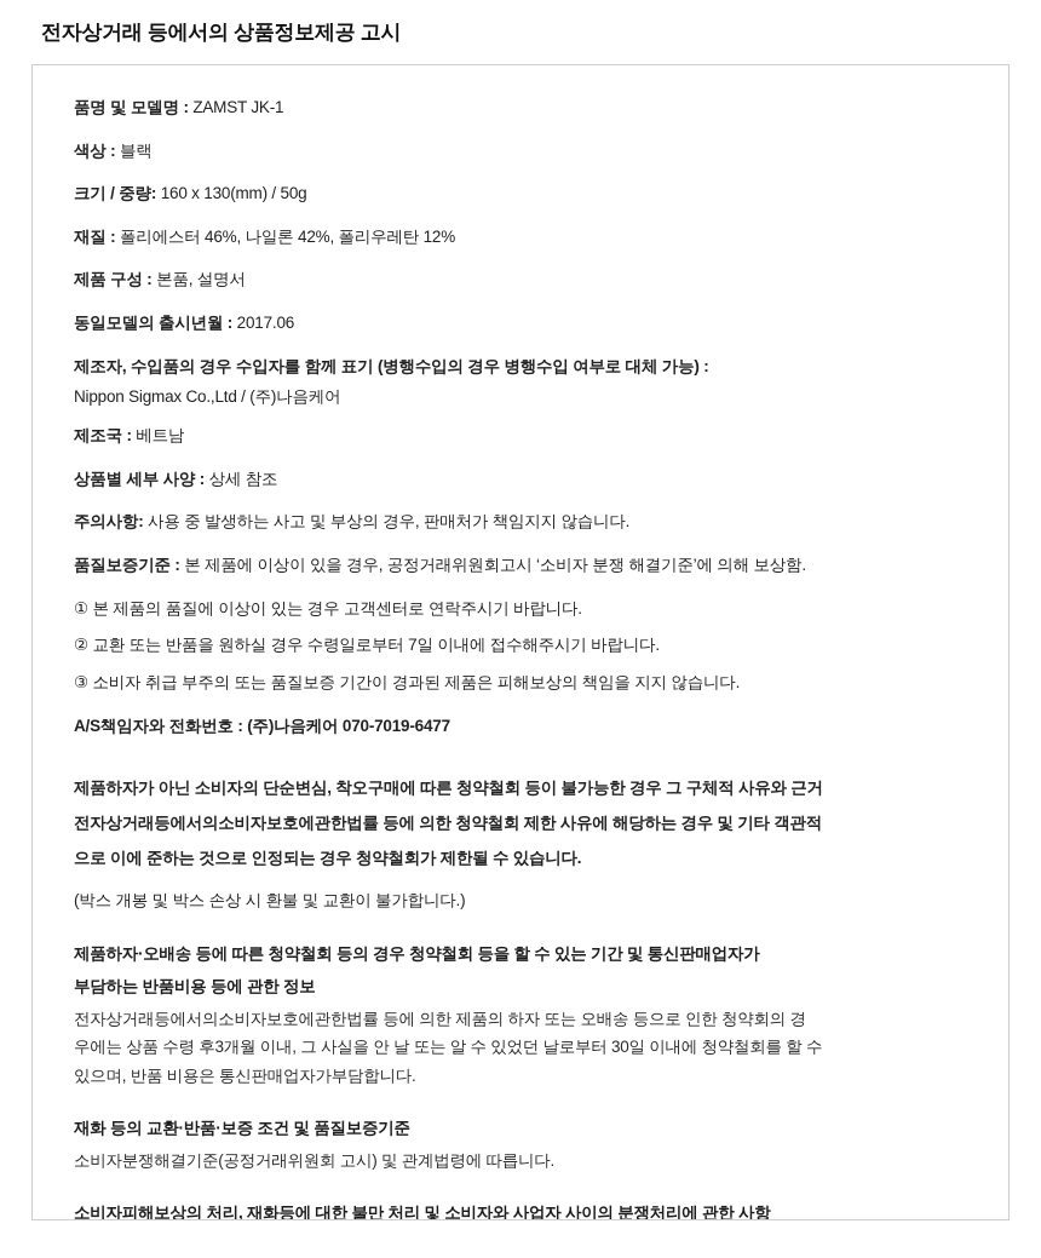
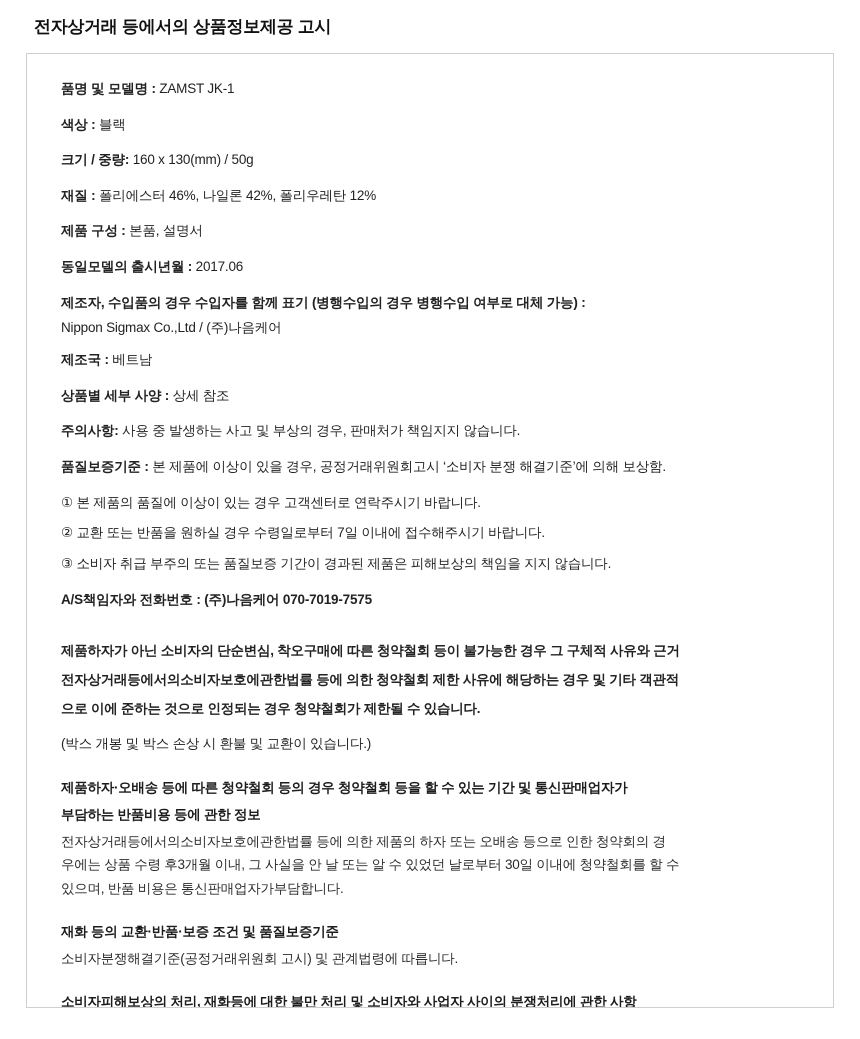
  전자상거래 등에서의 상품정보제공 고시
  품명 및 모델명 : ZAMST JK-1
  색상 : 블랙
  크기 / 중량: 160 x 130(mm) / 50g
  재질 : 폴리에스터 46%, 나일론 42%, 폴리우레탄 12%
  제품 구성 : 본품, 설명서
  동일모델의 출시년월 : 2017.06
  제조자, 수입품의 경우 수입자를 함께 표기 (병행수입의 경우 병행수입 여부로 대체 가능) :
  Nippon Sigmax Co.,Ltd / (주)나음케어
  제조국 : 베트남
  상품별 세부 사양 : 상세 참조
  주의사항: 사용 중 발생하는 사고 및 부상의 경우, 판매처가 책임지지 않습니다.
  품질보증기준 : 본 제품에 이상이 있을 경우, 공정거래위원회고시 ‘소비자 분쟁 해결기준’에 의해 보상함.
  ① 본 제품의 품질에 이상이 있는 경우 고객센터로 연락주시기 바랍니다.
  ② 교환 또는 반품을 원하실 경우 수령일로부터 7일 이내에 접수해주시기 바랍니다.
  ③ 소비자 취급 부주의 또는 품질보증 기간이 경과된 제품은 피해보상의 책임을 지지 않습니다.
- A/S책임자와 전화번호 : (주)나음케어 070-7019-6477
+ A/S책임자와 전화번호 : (주)나음케어 070-7019-7575
  제품하자가 아닌 소비자의 단순변심, 착오구매에 따른 청약철회 등이 불가능한 경우 그 구체적 사유와 근거
  전자상거래등에서의소비자보호에관한법률 등에 의한 청약철회 제한 사유에 해당하는 경우 및 기타 객관적
  으로 이에 준하는 것으로 인정되는 경우 청약철회가 제한될 수 있습니다.
- (박스 개봉 및 박스 손상 시 환불 및 교환이 불가합니다.)
+ (박스 개봉 및 박스 손상 시 환불 및 교환이 있습니다.)
  제품하자·오배송 등에 따른 청약철회 등의 경우 청약철회 등을 할 수 있는 기간 및 통신판매업자가
  부담하는 반품비용 등에 관한 정보
  전자상거래등에서의소비자보호에관한법률 등에 의한 제품의 하자 또는 오배송 등으로 인한 청약회의 경
  우에는 상품 수령 후3개월 이내, 그 사실을 안 날 또는 알 수 있었던 날로부터 30일 이내에 청약철회를 할 수
  있으며, 반품 비용은 통신판매업자가부담합니다.
  재화 등의 교환·반품·보증 조건 및 품질보증기준
  소비자분쟁해결기준(공정거래위원회 고시) 및 관계법령에 따릅니다.
  소비자피해보상의 처리, 재화등에 대한 불만 처리 및 소비자와 사업자 사이의 분쟁처리에 관한 사항
